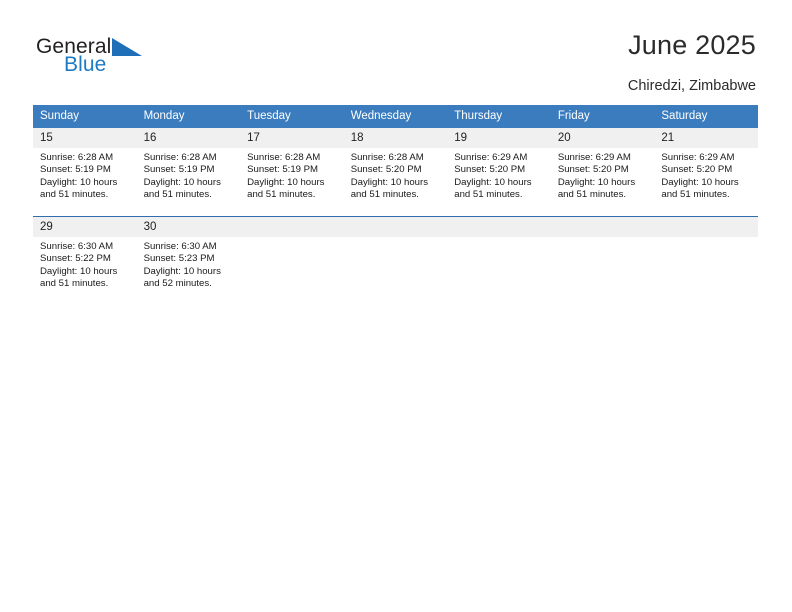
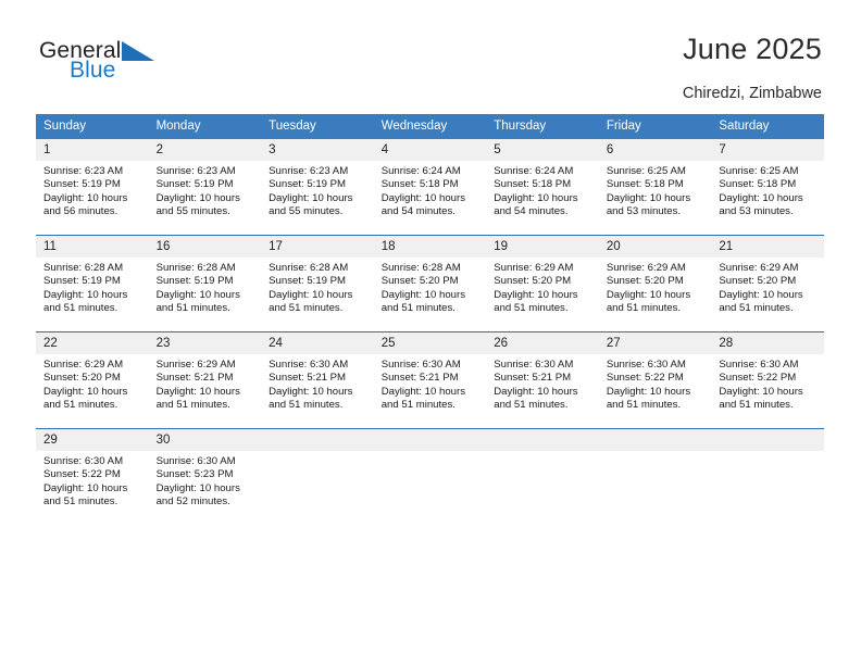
  General
  Blue
  June 2025
  Chiredzi, Zimbabwe
  Sunday	Monday	Tuesday	Wednesday	Thursday	Friday	Saturday
+ 1Sunrise: 6:23 AM Sunset: 5:19 PM Daylight: 10 hours and 56 minutes.	2Sunrise: 6:23 AM Sunset: 5:19 PM Daylight: 10 hours and 55 minutes.	3Sunrise: 6:23 AM Sunset: 5:19 PM Daylight: 10 hours and 55 minutes.	4Sunrise: 6:24 AM Sunset: 5:18 PM Daylight: 10 hours and 54 minutes.	5Sunrise: 6:24 AM Sunset: 5:18 PM Daylight: 10 hours and 54 minutes.	6Sunrise: 6:25 AM Sunset: 5:18 PM Daylight: 10 hours and 53 minutes.	7Sunrise: 6:25 AM Sunset: 5:18 PM Daylight: 10 hours and 53 minutes.
- 15Sunrise: 6:28 AM Sunset: 5:19 PM Daylight: 10 hours and 51 minutes.	16Sunrise: 6:28 AM Sunset: 5:19 PM Daylight: 10 hours and 51 minutes.	17Sunrise: 6:28 AM Sunset: 5:19 PM Daylight: 10 hours and 51 minutes.	18Sunrise: 6:28 AM Sunset: 5:20 PM Daylight: 10 hours and 51 minutes.	19Sunrise: 6:29 AM Sunset: 5:20 PM Daylight: 10 hours and 51 minutes.	20Sunrise: 6:29 AM Sunset: 5:20 PM Daylight: 10 hours and 51 minutes.	21Sunrise: 6:29 AM Sunset: 5:20 PM Daylight: 10 hours and 51 minutes.
+ 11Sunrise: 6:28 AM Sunset: 5:19 PM Daylight: 10 hours and 51 minutes.	16Sunrise: 6:28 AM Sunset: 5:19 PM Daylight: 10 hours and 51 minutes.	17Sunrise: 6:28 AM Sunset: 5:19 PM Daylight: 10 hours and 51 minutes.	18Sunrise: 6:28 AM Sunset: 5:20 PM Daylight: 10 hours and 51 minutes.	19Sunrise: 6:29 AM Sunset: 5:20 PM Daylight: 10 hours and 51 minutes.	20Sunrise: 6:29 AM Sunset: 5:20 PM Daylight: 10 hours and 51 minutes.	21Sunrise: 6:29 AM Sunset: 5:20 PM Daylight: 10 hours and 51 minutes.
+ 22Sunrise: 6:29 AM Sunset: 5:20 PM Daylight: 10 hours and 51 minutes.	23Sunrise: 6:29 AM Sunset: 5:21 PM Daylight: 10 hours and 51 minutes.	24Sunrise: 6:30 AM Sunset: 5:21 PM Daylight: 10 hours and 51 minutes.	25Sunrise: 6:30 AM Sunset: 5:21 PM Daylight: 10 hours and 51 minutes.	26Sunrise: 6:30 AM Sunset: 5:21 PM Daylight: 10 hours and 51 minutes.	27Sunrise: 6:30 AM Sunset: 5:22 PM Daylight: 10 hours and 51 minutes.	28Sunrise: 6:30 AM Sunset: 5:22 PM Daylight: 10 hours and 51 minutes.
  29Sunrise: 6:30 AM Sunset: 5:22 PM Daylight: 10 hours and 51 minutes.	30Sunrise: 6:30 AM Sunset: 5:23 PM Daylight: 10 hours and 52 minutes.
